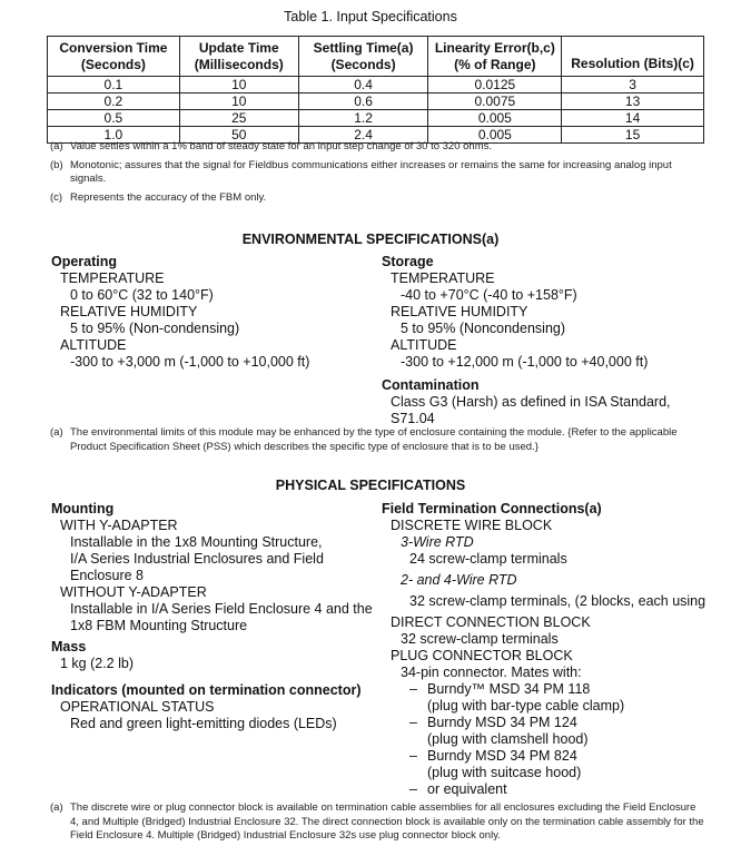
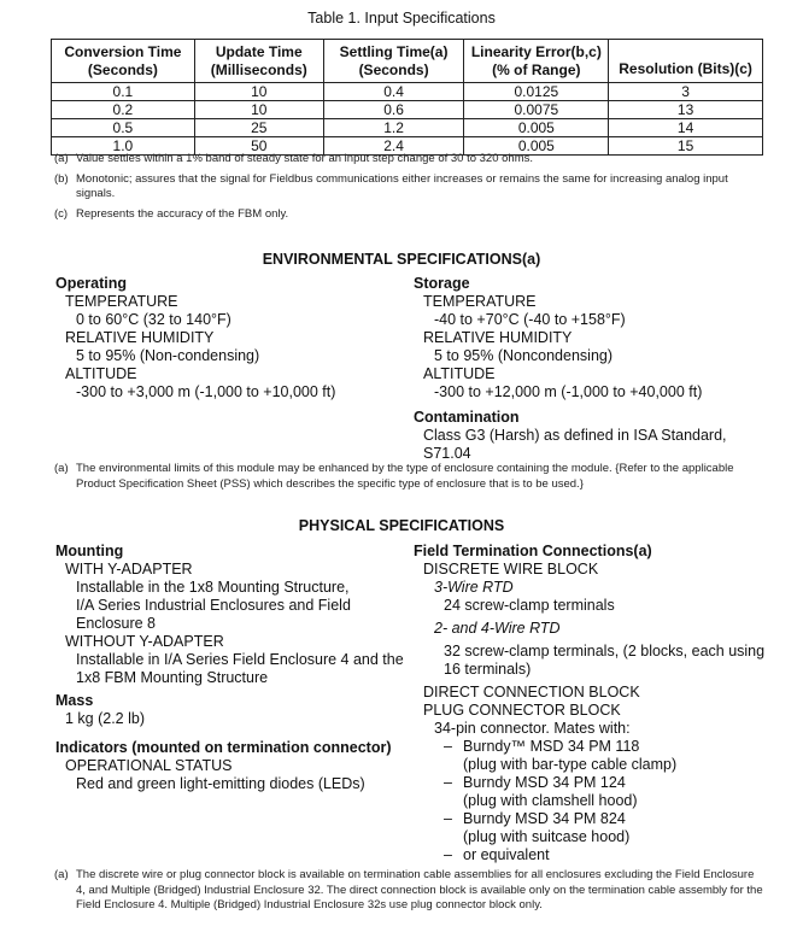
  Table 1. Input Specifications
  Conversion Time(Seconds)	Update Time(Milliseconds)	Settling Time(a)(Seconds)	Linearity Error(b,c)(% of Range)	Resolution (Bits)(c)
  0.1	10	0.4	0.0125	3
  0.2	10	0.6	0.0075	13
  0.5	25	1.2	0.005	14
  1.0	50	2.4	0.005	15
  (a) Value settles within a 1% band of steady state for an input step change of 30 to 320 ohms.
  (b) Monotonic; assures that the signal for Fieldbus communications either increases or remains the same for increasing analog input signals.
  (c) Represents the accuracy of the FBM only.
  ENVIRONMENTAL SPECIFICATIONS(a)
  Operating
  TEMPERATURE
  0 to 60°C (32 to 140°F)
  RELATIVE HUMIDITY
  5 to 95% (Non-condensing)
  ALTITUDE
  -300 to +3,000 m (-1,000 to +10,000 ft)
  Storage
  TEMPERATURE
  -40 to +70°C (-40 to +158°F)
  RELATIVE HUMIDITY
  5 to 95% (Noncondensing)
  ALTITUDE
  -300 to +12,000 m (-1,000 to +40,000 ft)
  Contamination
  Class G3 (Harsh) as defined in ISA Standard,
  S71.04
  (a) The environmental limits of this module may be enhanced by the type of enclosure containing the module. {Refer to the applicable Product Specification Sheet (PSS) which describes the specific type of enclosure that is to be used.}
  PHYSICAL SPECIFICATIONS
  Mounting
  WITH Y-ADAPTER
  Installable in the 1x8 Mounting Structure,
  I/A Series Industrial Enclosures and Field
  Enclosure 8
  WITHOUT Y-ADAPTER
  Installable in I/A Series Field Enclosure 4 and the
  1x8 FBM Mounting Structure
  Mass
  1 kg (2.2 lb)
  Indicators (mounted on termination connector)
  OPERATIONAL STATUS
  Red and green light-emitting diodes (LEDs)
  Field Termination Connections(a)
  DISCRETE WIRE BLOCK
  3-Wire RTD
  24 screw-clamp terminals
  2- and 4-Wire RTD
  32 screw-clamp terminals, (2 blocks, each using
+ 16 terminals)
  DIRECT CONNECTION BLOCK
- 32 screw-clamp terminals
  PLUG CONNECTOR BLOCK
  34-pin connector. Mates with:
  – Burndy™ MSD 34 PM 118
  (plug with bar-type cable clamp)
  – Burndy MSD 34 PM 124
  (plug with clamshell hood)
  – Burndy MSD 34 PM 824
  (plug with suitcase hood)
  – or equivalent
  (a) The discrete wire or plug connector block is available on termination cable assemblies for all enclosures excluding the Field Enclosure 4, and Multiple (Bridged) Industrial Enclosure 32. The direct connection block is available only on the termination cable assembly for the Field Enclosure 4. Multiple (Bridged) Industrial Enclosure 32s use plug connector block only.
